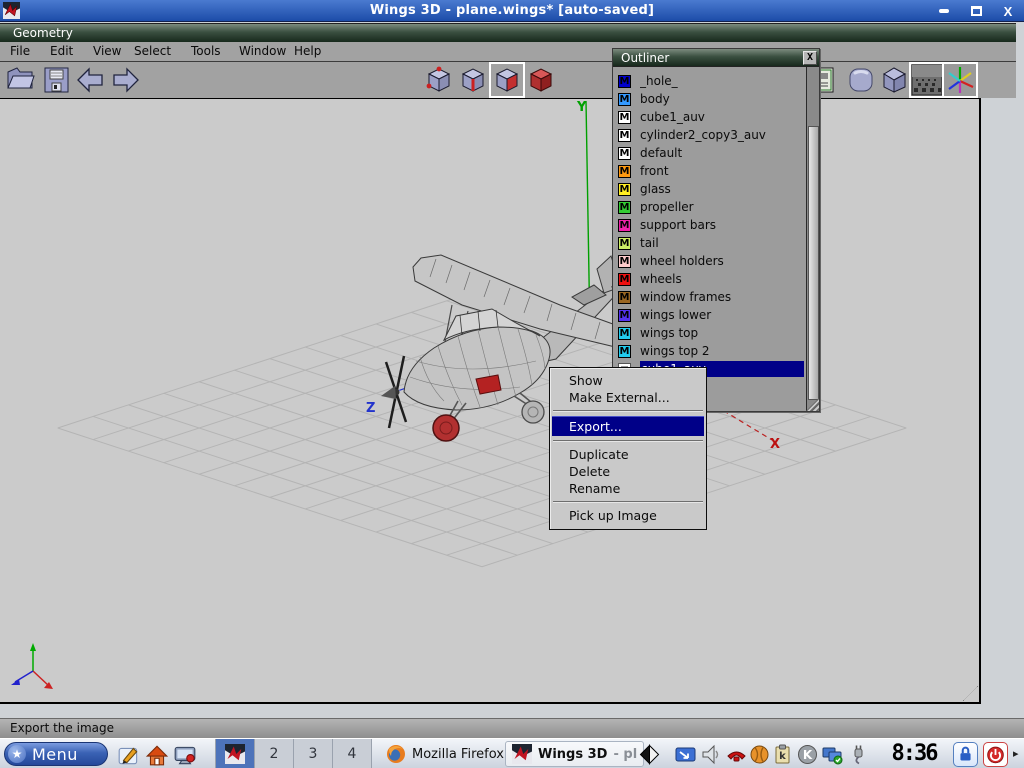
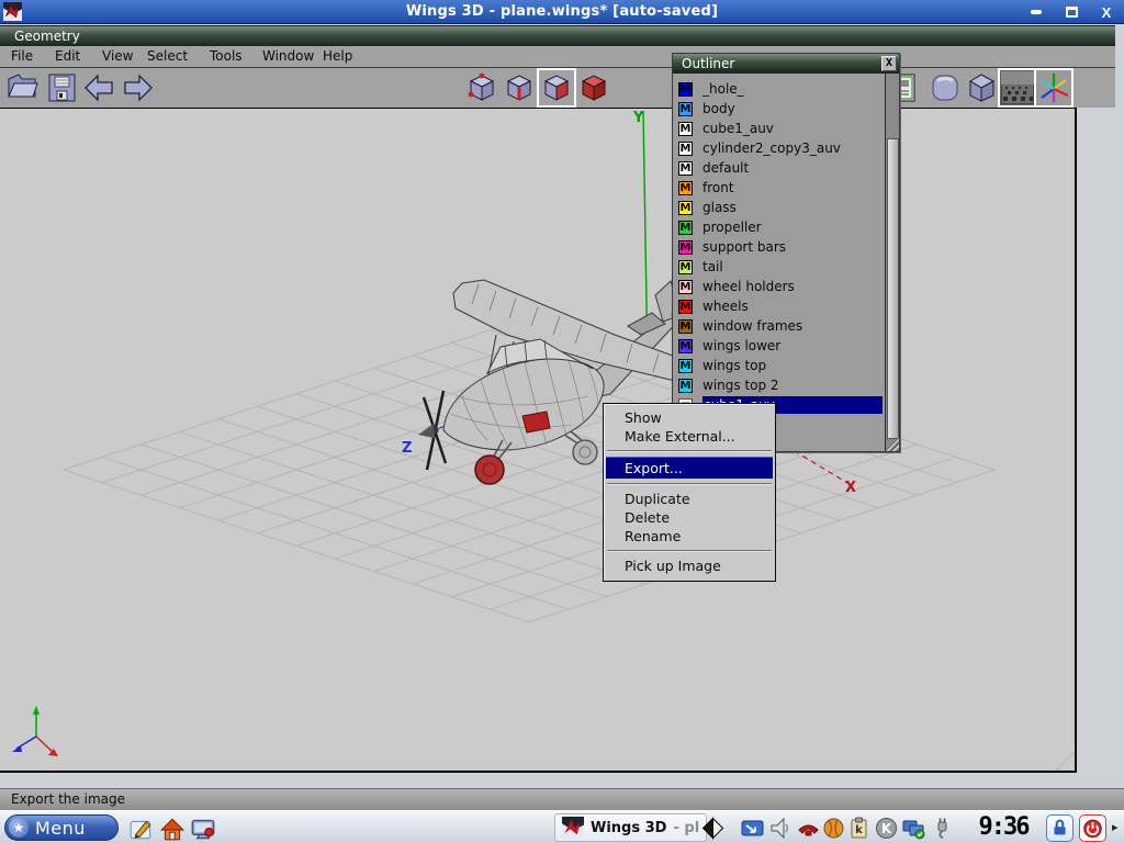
  Wings 3D - plane.wings* [auto-saved]
  X
  Geometry
  File
  Edit
  View
  Select
  Tools
  Window
  Help
  Y
  X
  Z
  Outliner
  X
  M
  _hole_
  M
  body
  M
  cube1_auv
  M
  cylinder2_copy3_auv
  M
  default
  M
  front
  M
  glass
  M
  propeller
  M
  support bars
  M
  tail
  M
  wheel holders
  M
  wheels
  M
  window frames
  M
  wings lower
  M
  wings top
  M
  wings top 2
  Show
  Make External...
  Export...
  Duplicate
  Delete
  Rename
  Pick up Image
  Export the image
  ★
  Menu
- 2
- 3
- 4
- Mozilla Firefox
  Wings 3D
  - pl
  k
  K
- 8:36
+ 9:36
  ▸
